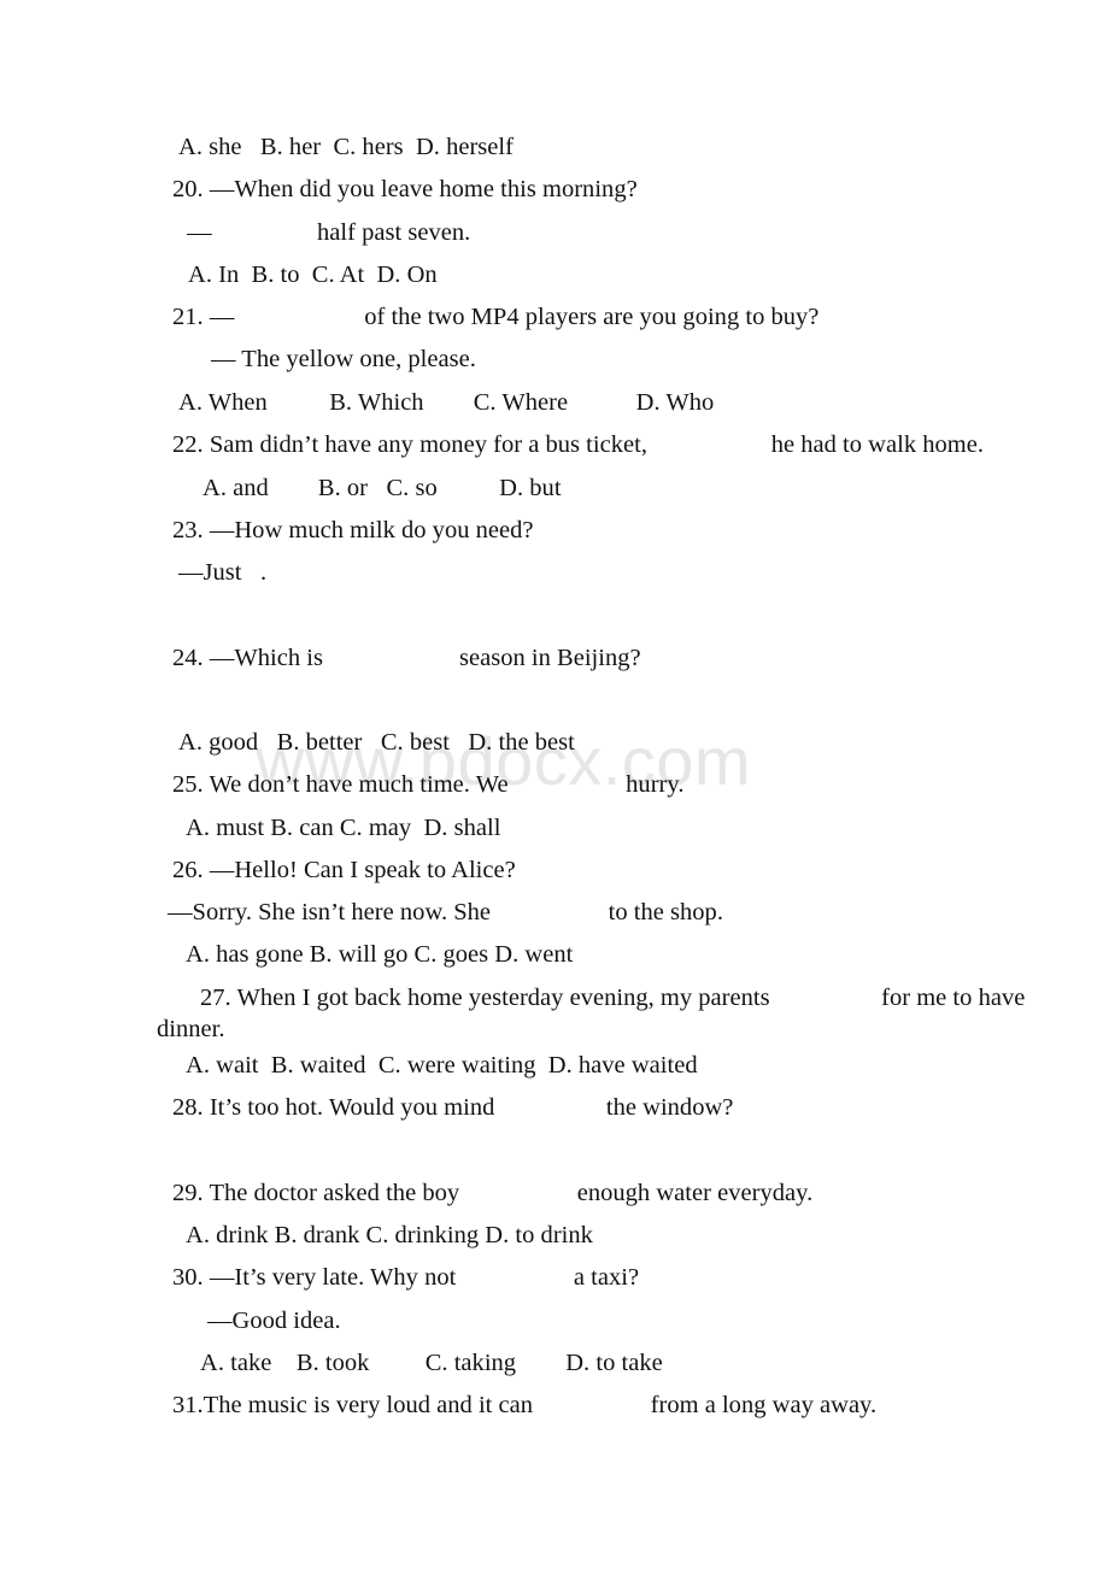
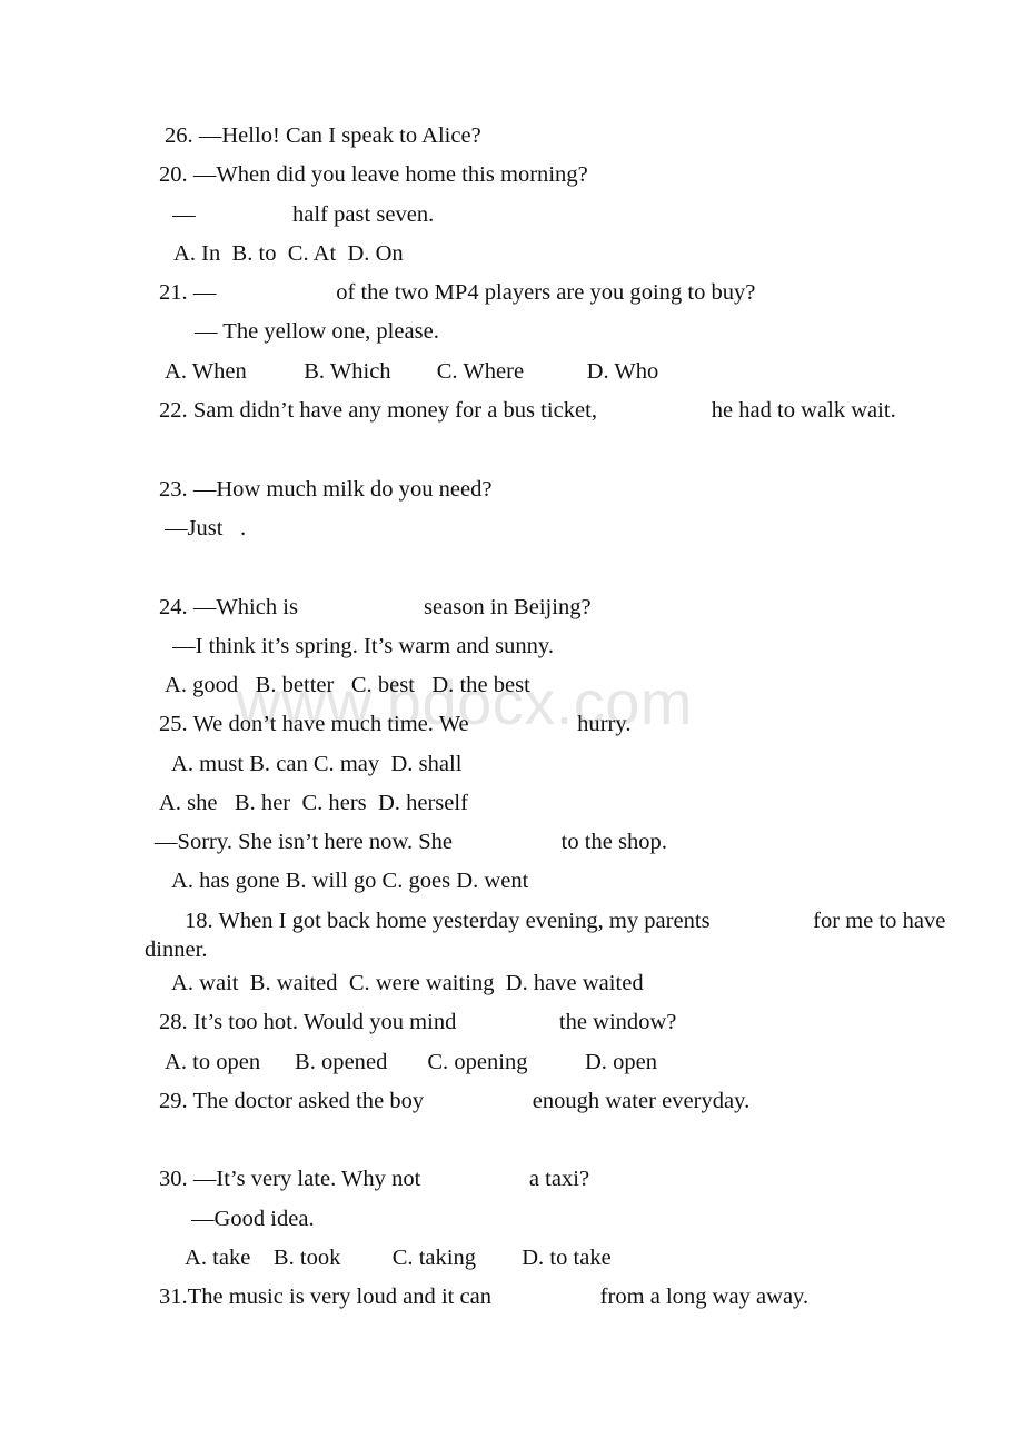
  www.bdocx.com
- A. she B. her C. hers D. herself
+ 26. —Hello! Can I speak to Alice?
  20. —When did you leave home this morning?
  —________ half past seven.
  A. In B. to C. At D. On
  21. —__________ of the two MP4 players are you going to buy?
  — The yellow one, please.
  A. When B. Which C. Where D. Who
- 22. Sam didn’t have any money for a bus ticket, he had to walk home.
+ 22. Sam didn’t have any money for a bus ticket, he had to walk wait.
- A. and B. or C. so D. but
  23. —How much milk do you need?
  —Just .
  24. —Which is season in Beijing?
+ —I think it’s spring. It’s warm and sunny.
  A. good B. better C. best D. the best
  25. We don’t have much time. We _________hurry.
  A. must B. can C. may D. shall
- 26. —Hello! Can I speak to Alice?
+ A. she B. her C. hers D. herself
  —Sorry. She isn’t here now. She to the shop.
  A. has gone B. will go C. goes D. went
- 27. When I got back home yesterday evening, my parents for me to have
+ 18. When I got back home yesterday evening, my parents for me to have
  dinner.
  A. wait B. waited C. were waiting D. have waited
  28. It’s too hot. Would you mind the window?
+ A. to open B. opened C. opening D. open
  29. The doctor asked the boy enough water everyday.
- A. drink B. drank C. drinking D. to drink
  30. —It’s very late. Why not_________ a taxi?
  —Good idea.
  A. take B. took C. taking D. to take
  31.The music is very loud and it can from a long way away.
